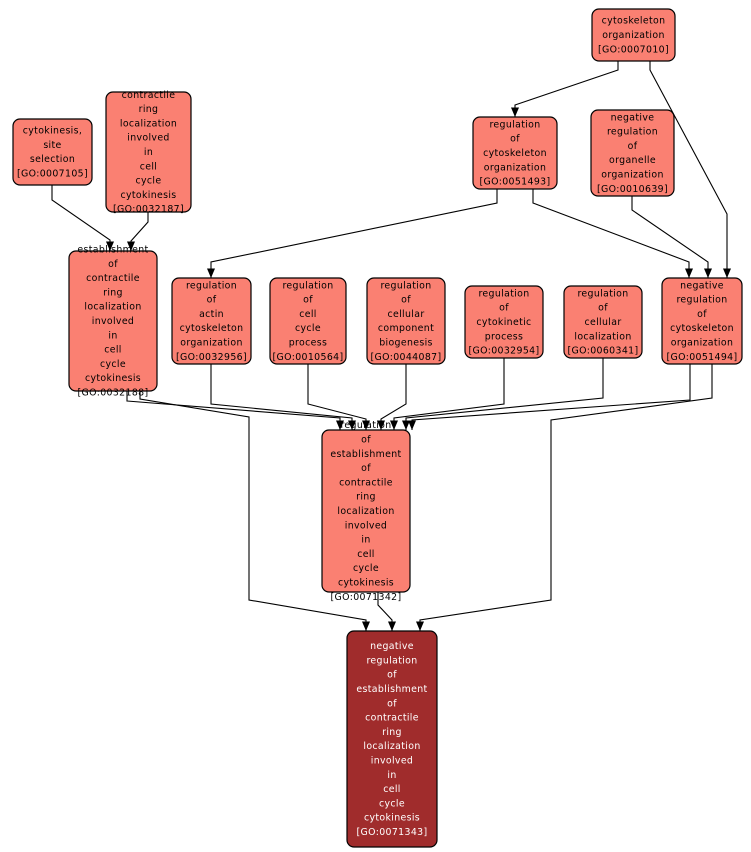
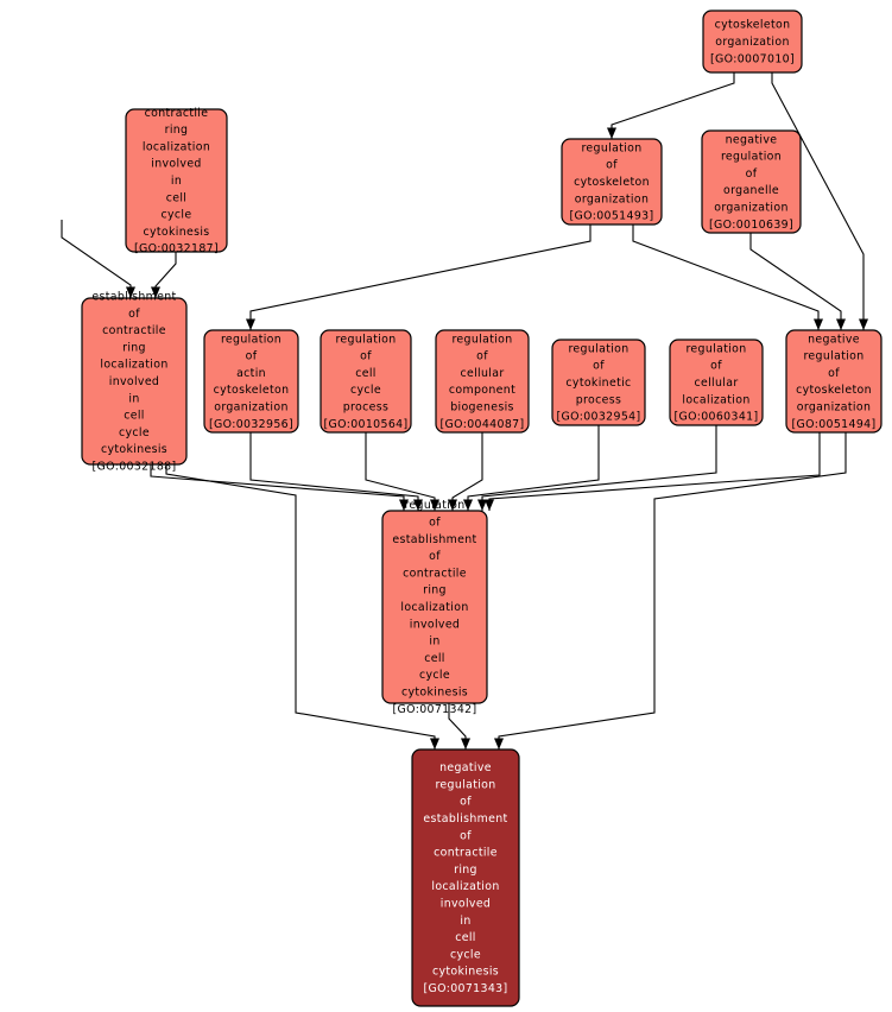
  cytoskeleton
  organization
  [GO:0007010]
- cytokinesis,
- site
- selection
- [GO:0007105]
  contractile
  ring
  localization
  involved
  in
  cell
  cycle
  cytokinesis
  [GO:0032187]
  regulation
  of
  cytoskeleton
  organization
  [GO:0051493]
  negative
  regulation
  of
  organelle
  organization
  [GO:0010639]
  establishment
  of
  contractile
  ring
  localization
  involved
  in
  cell
  cycle
  cytokinesis
  [GO:0032188]
  regulation
  of
  actin
  cytoskeleton
  organization
  [GO:0032956]
  regulation
  of
  cell
  cycle
  process
  [GO:0010564]
  regulation
  of
  cellular
  component
  biogenesis
  [GO:0044087]
  regulation
  of
  cytokinetic
  process
  [GO:0032954]
  regulation
  of
  cellular
  localization
  [GO:0060341]
  negative
  regulation
  of
  cytoskeleton
  organization
  [GO:0051494]
  regulation
  of
  establishment
  of
  contractile
  ring
  localization
  involved
  in
  cell
  cycle
  cytokinesis
  [GO:0071342]
  negative
  regulation
  of
  establishment
  of
  contractile
  ring
  localization
  involved
  in
  cell
  cycle
  cytokinesis
  [GO:0071343]
